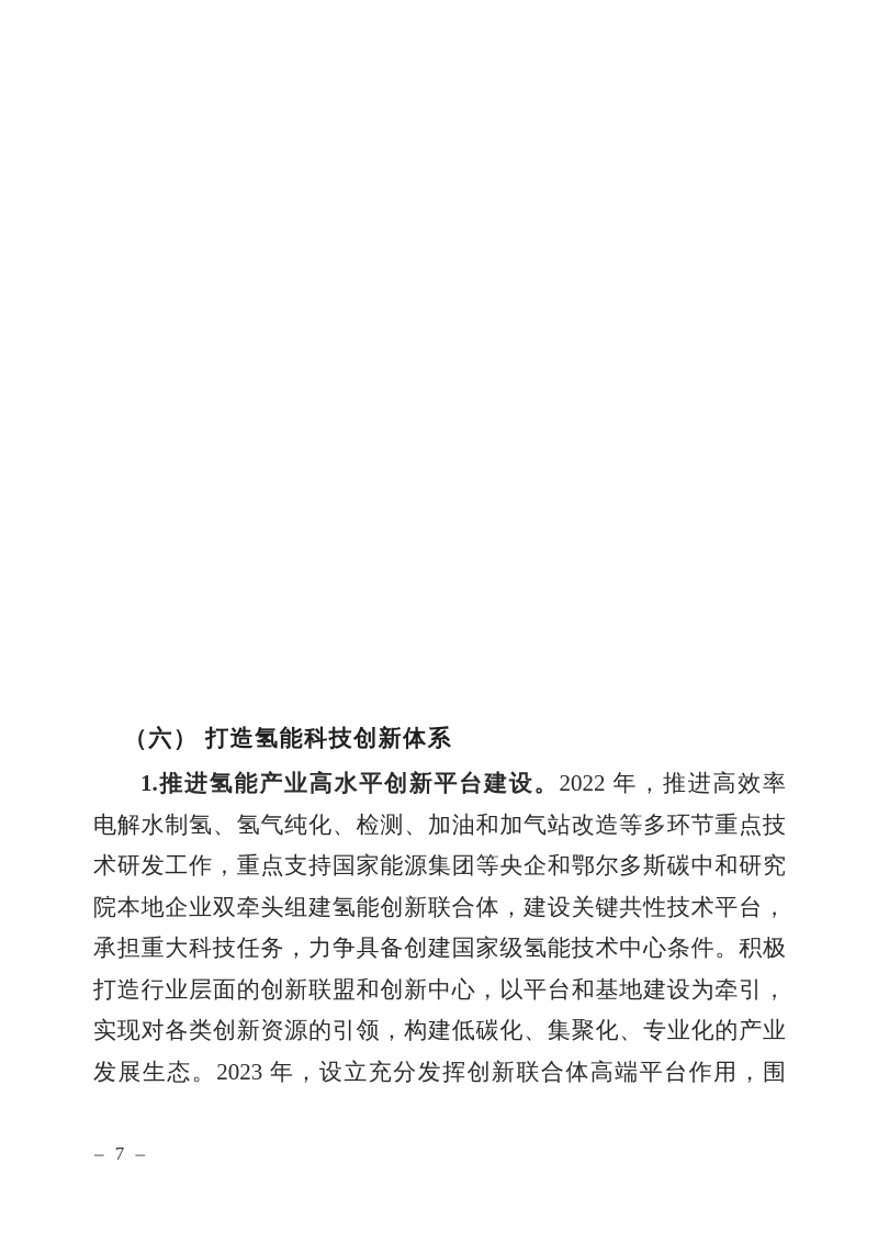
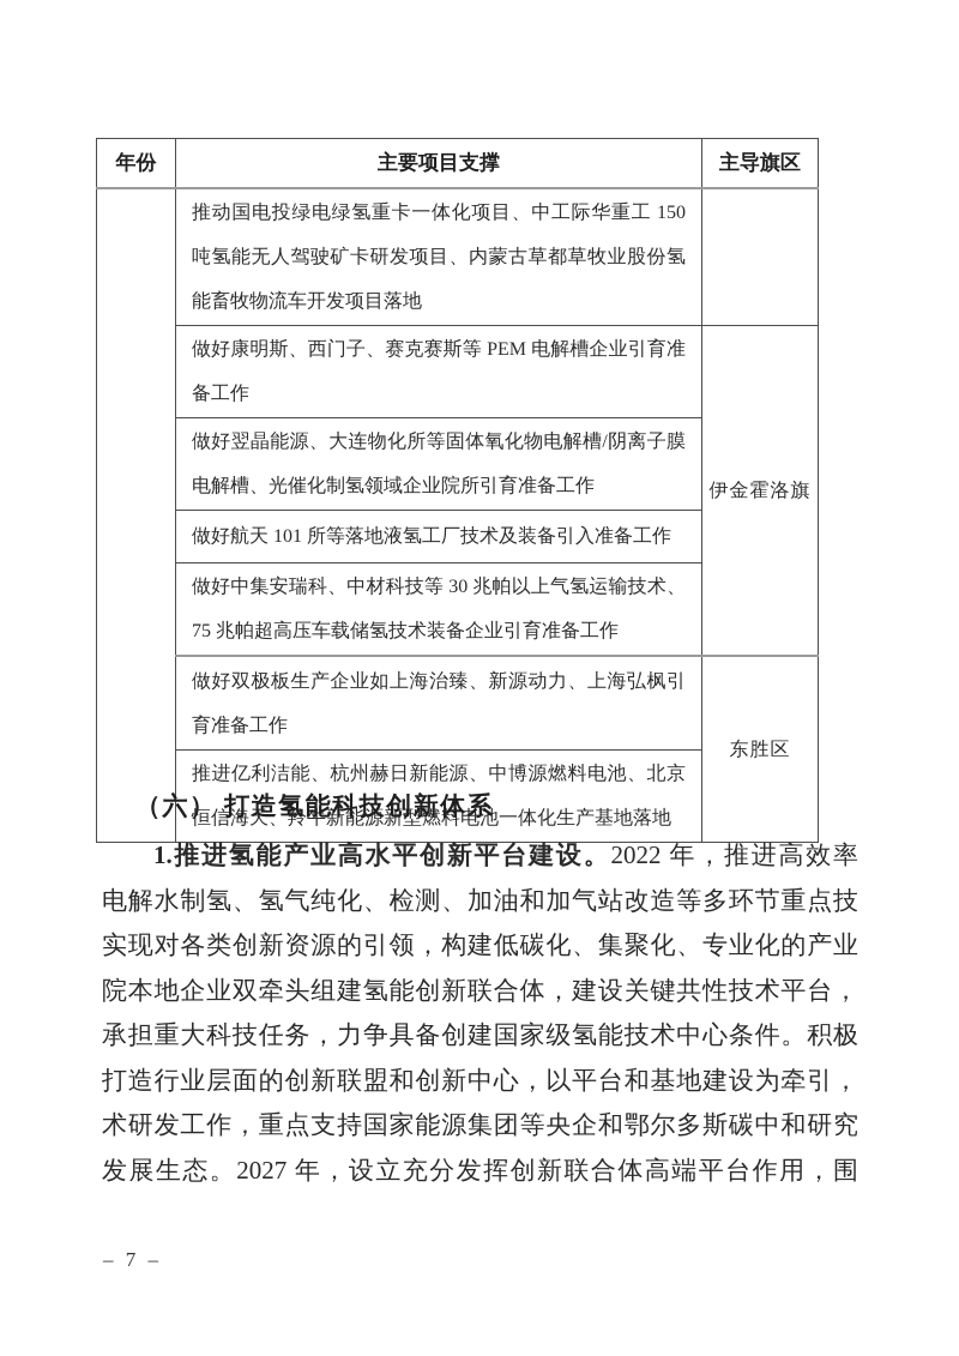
+ 年份	主要项目支撑	主导旗区
+ 	推动国电投绿电绿氢重卡一体化项目、中工际华重工 150 吨氢能无人驾驶矿卡研发项目、内蒙古草都草牧业股份氢能畜牧物流车开发项目落地
+ 做好康明斯、西门子、赛克赛斯等 PEM 电解槽企业引育准备工作	伊金霍洛旗
+ 做好翌晶能源、大连物化所等固体氧化物电解槽/阴离子膜电解槽、光催化制氢领域企业院所引育准备工作
+ 做好航天 101 所等落地液氢工厂技术及装备引入准备工作
+ 做好中集安瑞科、中材科技等 30 兆帕以上气氢运输技术、75 兆帕超高压车载储氢技术装备企业引育准备工作
+ 做好双极板生产企业如上海治臻、新源动力、上海弘枫引育准备工作	东胜区
+ 推进亿利洁能、杭州赫日新能源、中博源燃料电池、北京恒信海天、羚牛新能源新型燃料电池一体化生产基地落地
  （六） 打造氢能科技创新体系
  1.推进氢能产业高水平创新平台建设。2022 年，推进高效率
  电解水制氢、氢气纯化、检测、加油和加气站改造等多环节重点技
- 术研发工作，重点支持国家能源集团等央企和鄂尔多斯碳中和研究
+ 实现对各类创新资源的引领，构建低碳化、集聚化、专业化的产业
  院本地企业双牵头组建氢能创新联合体，建设关键共性技术平台，
  承担重大科技任务，力争具备创建国家级氢能技术中心条件。积极
  打造行业层面的创新联盟和创新中心，以平台和基地建设为牵引，
- 实现对各类创新资源的引领，构建低碳化、集聚化、专业化的产业
+ 术研发工作，重点支持国家能源集团等央企和鄂尔多斯碳中和研究
- 发展生态。2023 年，设立充分发挥创新联合体高端平台作用，围
+ 发展生态。2027 年，设立充分发挥创新联合体高端平台作用，围
  – 7 –
